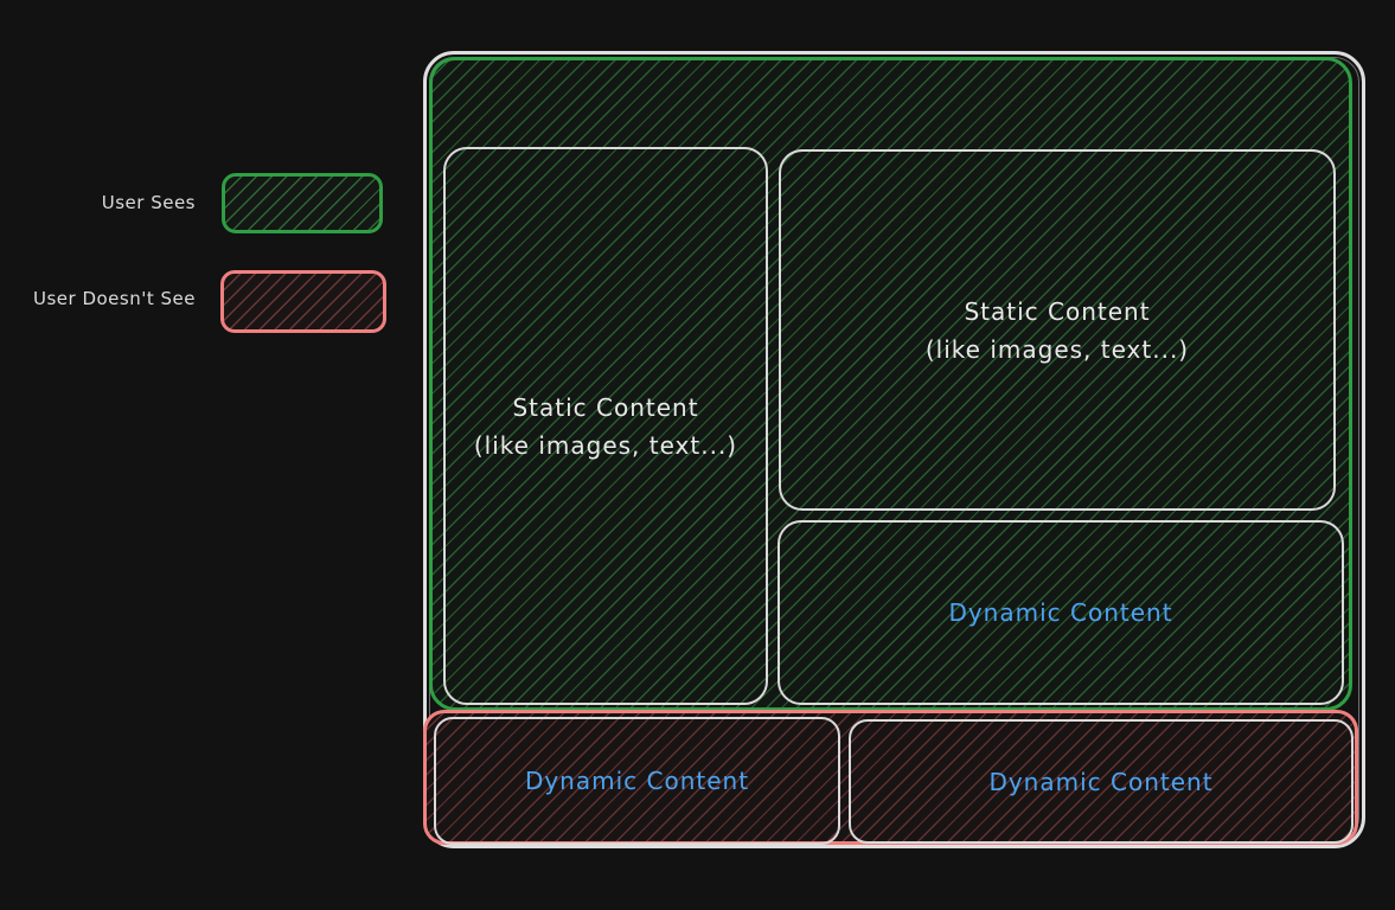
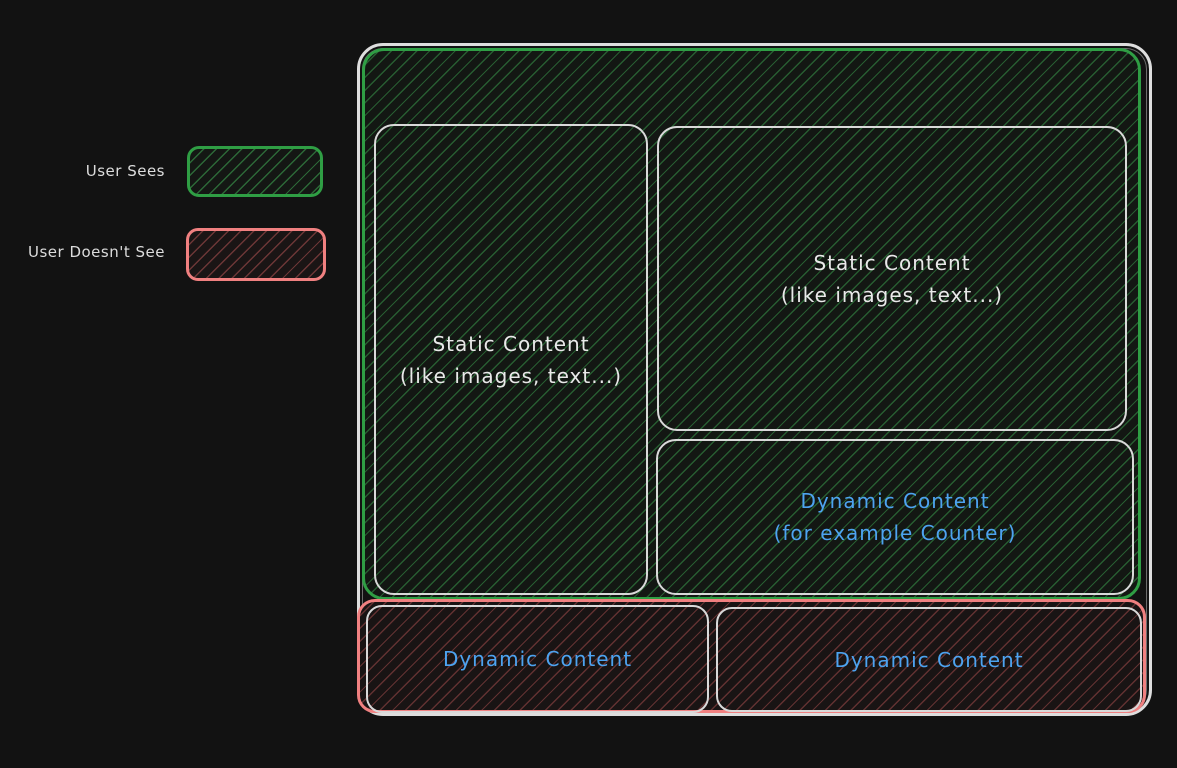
  User Sees
  User Doesn't See
  Static Content
  (like images, text...)
  Static Content
  (like images, text...)
  Dynamic Content
+ (for example Counter)
  Dynamic Content
  Dynamic Content
